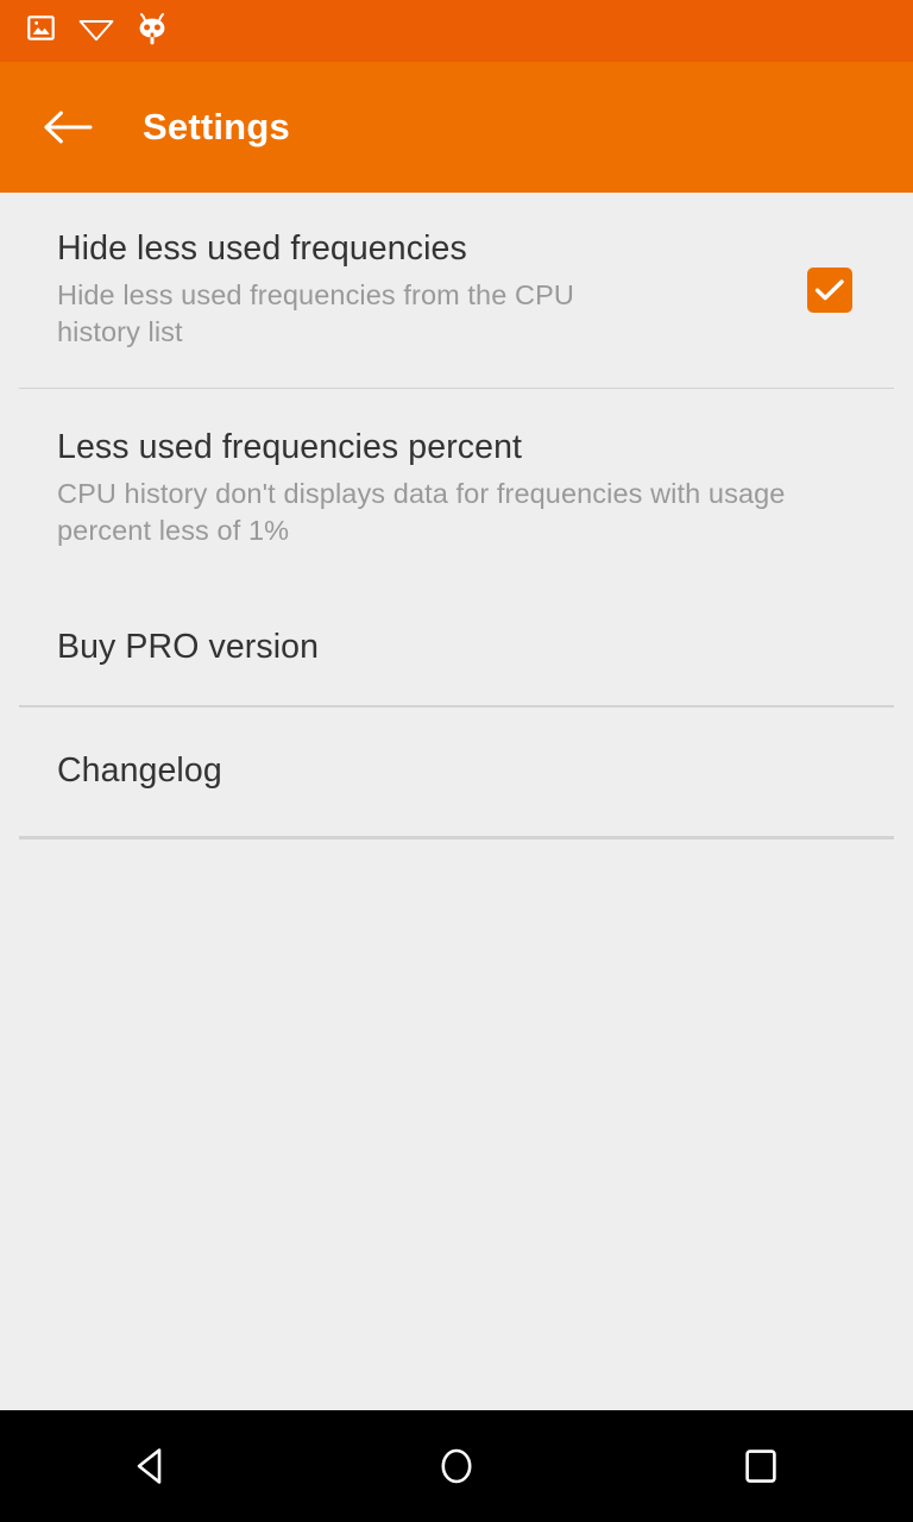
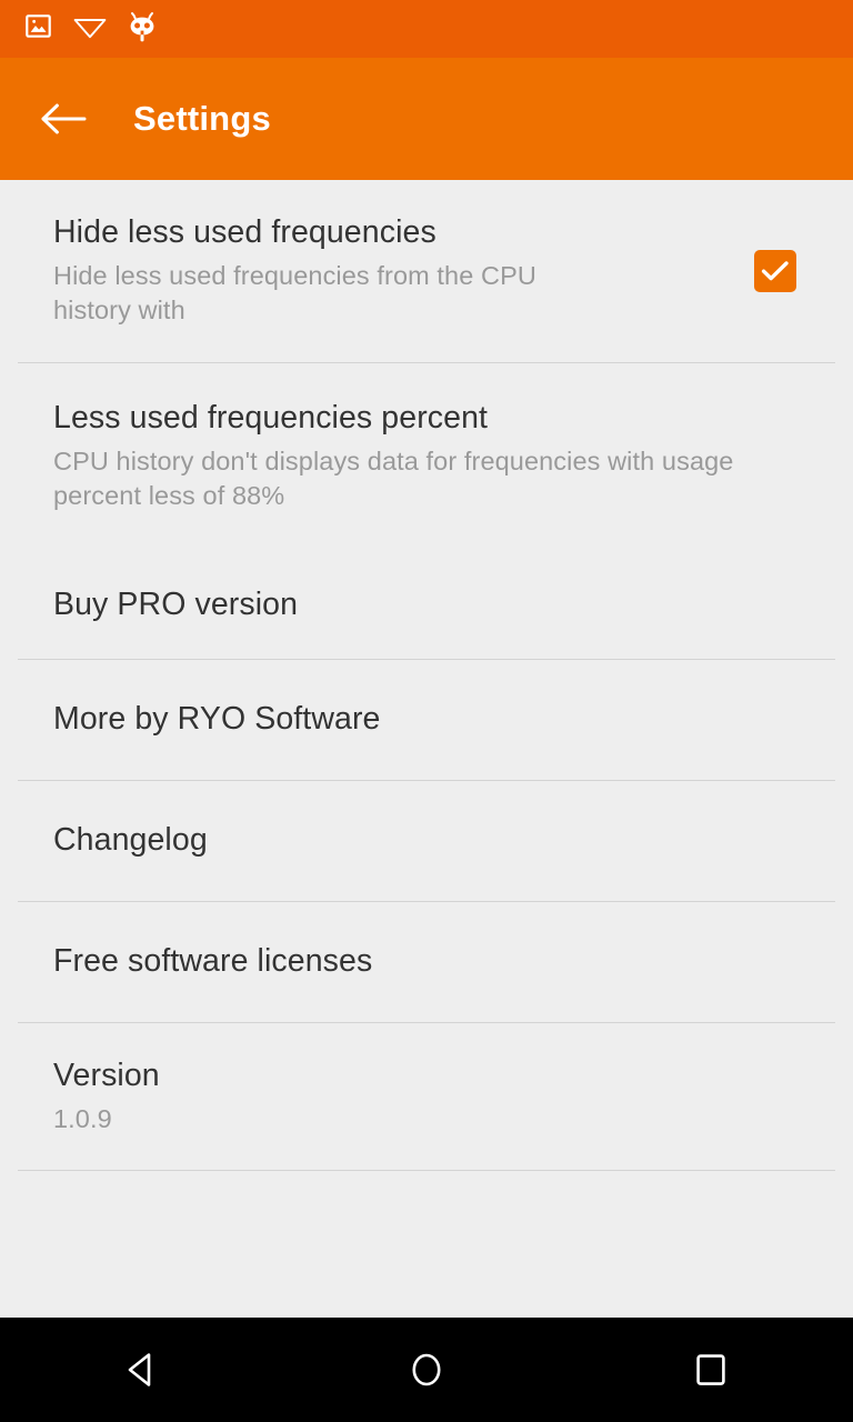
  Settings
  Hide less used frequencies
- Hide less used frequencies from the CPU history list
+ Hide less used frequencies from the CPU history with
  Less used frequencies percent
- CPU history don't displays data for frequencies with usage percent less of 1%
+ CPU history don't displays data for frequencies with usage percent less of 88%
  Buy PRO version
+ More by RYO Software
  Changelog
+ Free software licenses
+ Version
+ 1.0.9
